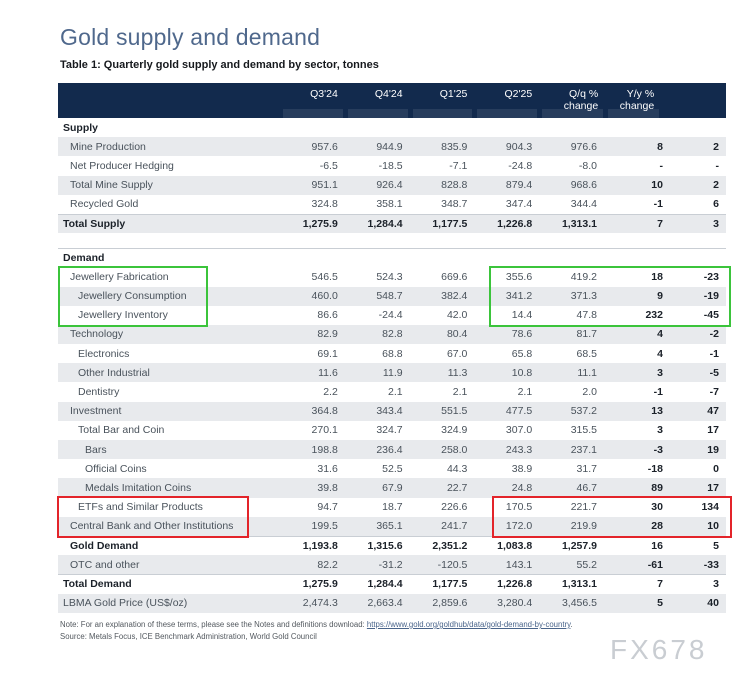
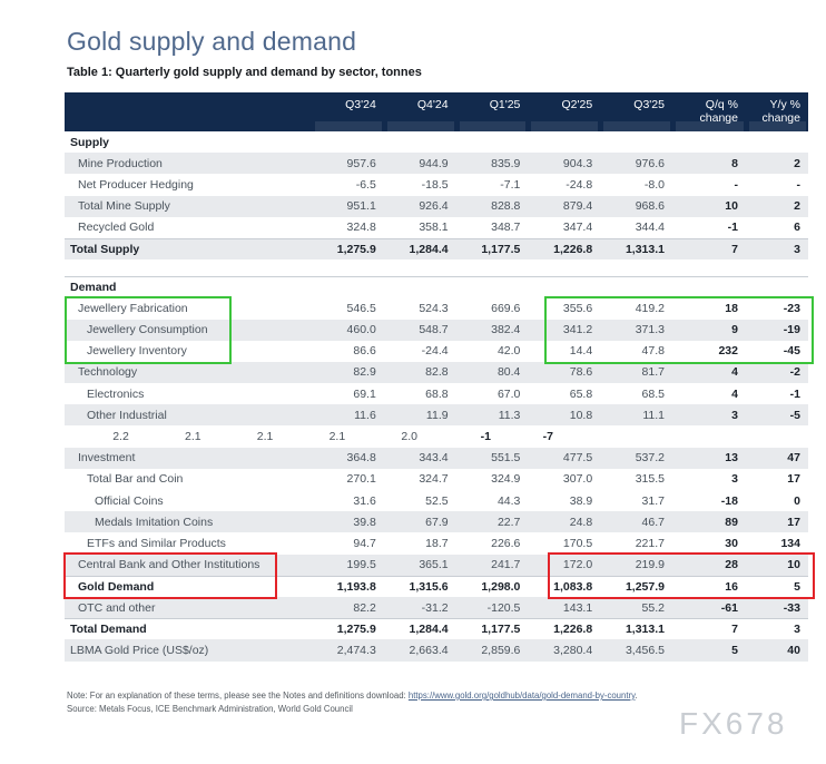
  Gold supply and demand
  Table 1: Quarterly gold supply and demand by sector, tonnes
  Q3'24
  Q4'24
  Q1'25
  Q2'25
+ Q3'25
  Q/q %
  change
  Y/y %
  change
  Supply
  Mine Production
  957.6
  944.9
  835.9
  904.3
  976.6
  8
  2
  Net Producer Hedging
  -6.5
  -18.5
  -7.1
  -24.8
  -8.0
  -
  -
  Total Mine Supply
  951.1
  926.4
  828.8
  879.4
  968.6
  10
  2
  Recycled Gold
  324.8
  358.1
  348.7
  347.4
  344.4
  -1
  6
  Total Supply
  1,275.9
  1,284.4
  1,177.5
  1,226.8
  1,313.1
  7
  3
  Demand
  Jewellery Fabrication
  546.5
  524.3
  669.6
  355.6
  419.2
  18
  -23
  Jewellery Consumption
  460.0
  548.7
  382.4
  341.2
  371.3
  9
  -19
  Jewellery Inventory
  86.6
  -24.4
  42.0
  14.4
  47.8
  232
  -45
  Technology
  82.9
  82.8
  80.4
  78.6
  81.7
  4
  -2
  Electronics
  69.1
  68.8
  67.0
  65.8
  68.5
  4
  -1
  Other Industrial
  11.6
  11.9
  11.3
  10.8
  11.1
  3
  -5
- Dentistry
  2.2
  2.1
  2.1
  2.1
  2.0
  -1
  -7
  Investment
  364.8
  343.4
  551.5
  477.5
  537.2
  13
  47
  Total Bar and Coin
  270.1
  324.7
  324.9
  307.0
  315.5
  3
  17
- Bars
- 198.8
- 236.4
- 258.0
- 243.3
- 237.1
- -3
- 19
  Official Coins
  31.6
  52.5
  44.3
  38.9
  31.7
  -18
  0
  Medals Imitation Coins
  39.8
  67.9
  22.7
  24.8
  46.7
  89
  17
  ETFs and Similar Products
  94.7
  18.7
  226.6
  170.5
  221.7
  30
  134
  Central Bank and Other Institutions
  199.5
  365.1
  241.7
  172.0
  219.9
  28
  10
  Gold Demand
  1,193.8
  1,315.6
- 2,351.2
+ 1,298.0
  1,083.8
  1,257.9
  16
  5
  OTC and other
  82.2
  -31.2
  -120.5
  143.1
  55.2
  -61
  -33
  Total Demand
  1,275.9
  1,284.4
  1,177.5
  1,226.8
  1,313.1
  7
  3
  LBMA Gold Price (US$/oz)
  2,474.3
  2,663.4
  2,859.6
  3,280.4
  3,456.5
  5
  40
  Note: For an explanation of these terms, please see the Notes and definitions download: https://www.gold.org/goldhub/data/gold-demand-by-country.
  Source: Metals Focus, ICE Benchmark Administration, World Gold Council
  FX678
